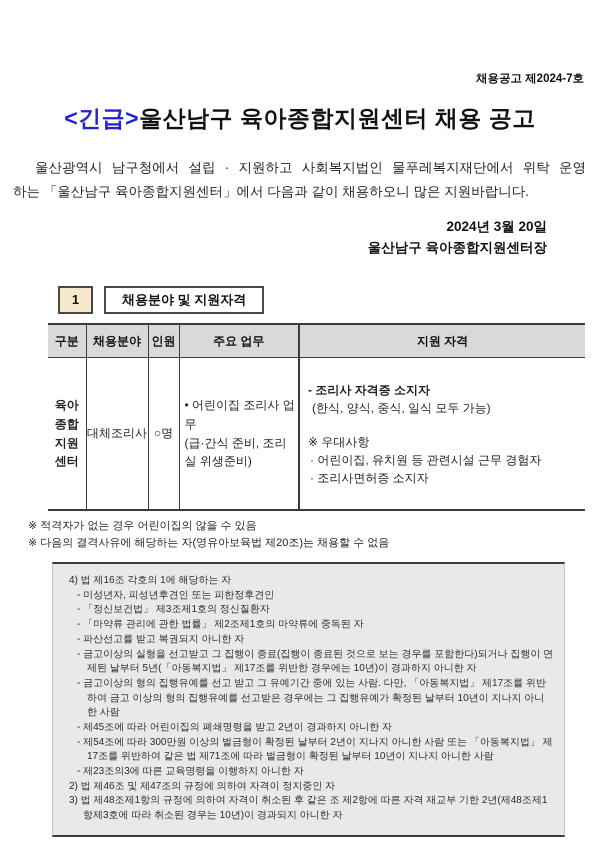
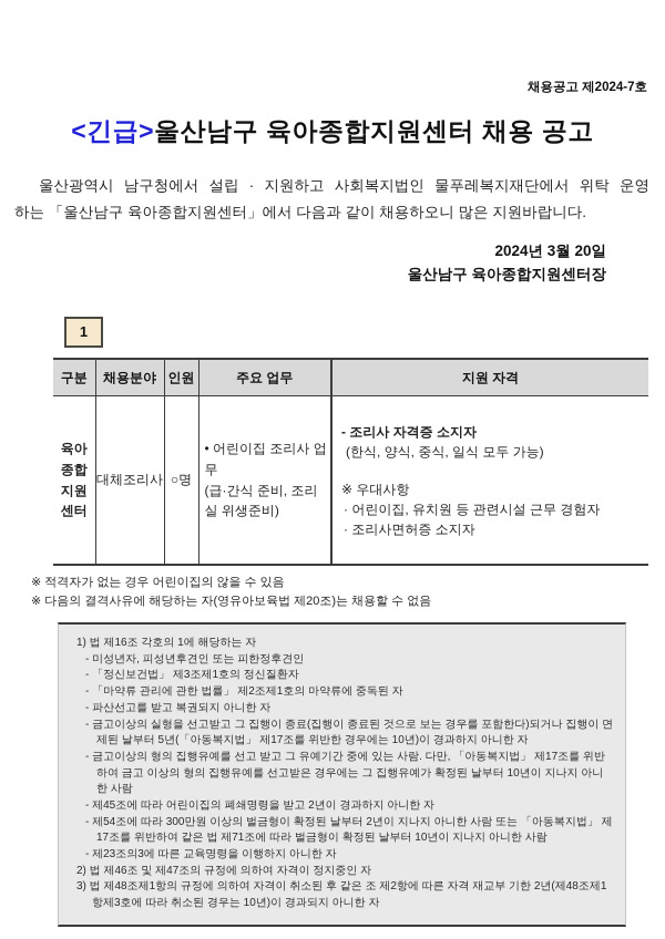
  채용공고 제2024-7호
  <긴급>울산남구 육아종합지원센터 채용 공고
  울산광역시 남구청에서 설립 · 지원하고 사회복지법인 물푸레복지재단에서 위탁 운영
  하는 「울산남구 육아종합지원센터」에서 다음과 같이 채용하오니 많은 지원바랍니다.
  2024년 3월 20일
  울산남구 육아종합지원센터장
  1
- 채용분야 및 지원자격
  구분	채용분야	인원	주요 업무	지원 자격
  육아 종합 지원 센터	대체조리사	○명	• 어린이집 조리사 업무 (급·간식 준비, 조리실 위생준비)	- 조리사 자격증 소지자 (한식, 양식, 중식, 일식 모두 가능) ※ 우대사항 · 어린이집, 유치원 등 관련시설 근무 경험자 · 조리사면허증 소지자
  ※ 적격자가 없는 경우 어린이집의 않을 수 있음
  ※ 다음의 결격사유에 해당하는 자(영유아보육법 제20조)는 채용할 수 없음
- 4) 법 제16조 각호의 1에 해당하는 자
+ 1) 법 제16조 각호의 1에 해당하는 자
  - 미성년자, 피성년후견인 또는 피한정후견인
  - 「정신보건법」 제3조제1호의 정신질환자
  - 「마약류 관리에 관한 법률」 제2조제1호의 마약류에 중독된 자
  - 파산선고를 받고 복권되지 아니한 자
  - 금고이상의 실형을 선고받고 그 집행이 종료(집행이 종료된 것으로 보는 경우를 포함한다)되거나 집행이 면제된 날부터 5년(「아동복지법」 제17조를 위반한 경우에는 10년)이 경과하지 아니한 자
  - 금고이상의 형의 집행유예를 선고 받고 그 유예기간 중에 있는 사람. 다만, 「아동복지법」 제17조를 위반하여 금고 이상의 형의 집행유예를 선고받은 경우에는 그 집행유예가 확정된 날부터 10년이 지나지 아니한 사람
  - 제45조에 따라 어린이집의 폐쇄명령을 받고 2년이 경과하지 아니한 자
  - 제54조에 따라 300만원 이상의 벌금형이 확정된 날부터 2년이 지나지 아니한 사람 또는 「아동복지법」 제17조를 위반하여 같은 법 제71조에 따라 벌금형이 확정된 날부터 10년이 지나지 아니한 사람
  - 제23조의3에 따른 교육명령을 이행하지 아니한 자
  2) 법 제46조 및 제47조의 규정에 의하여 자격이 정지중인 자
  3) 법 제48조제1항의 규정에 의하여 자격이 취소된 후 같은 조 제2항에 따른 자격 재교부 기한 2년(제48조제1항제3호에 따라 취소된 경우는 10년)이 경과되지 아니한 자
